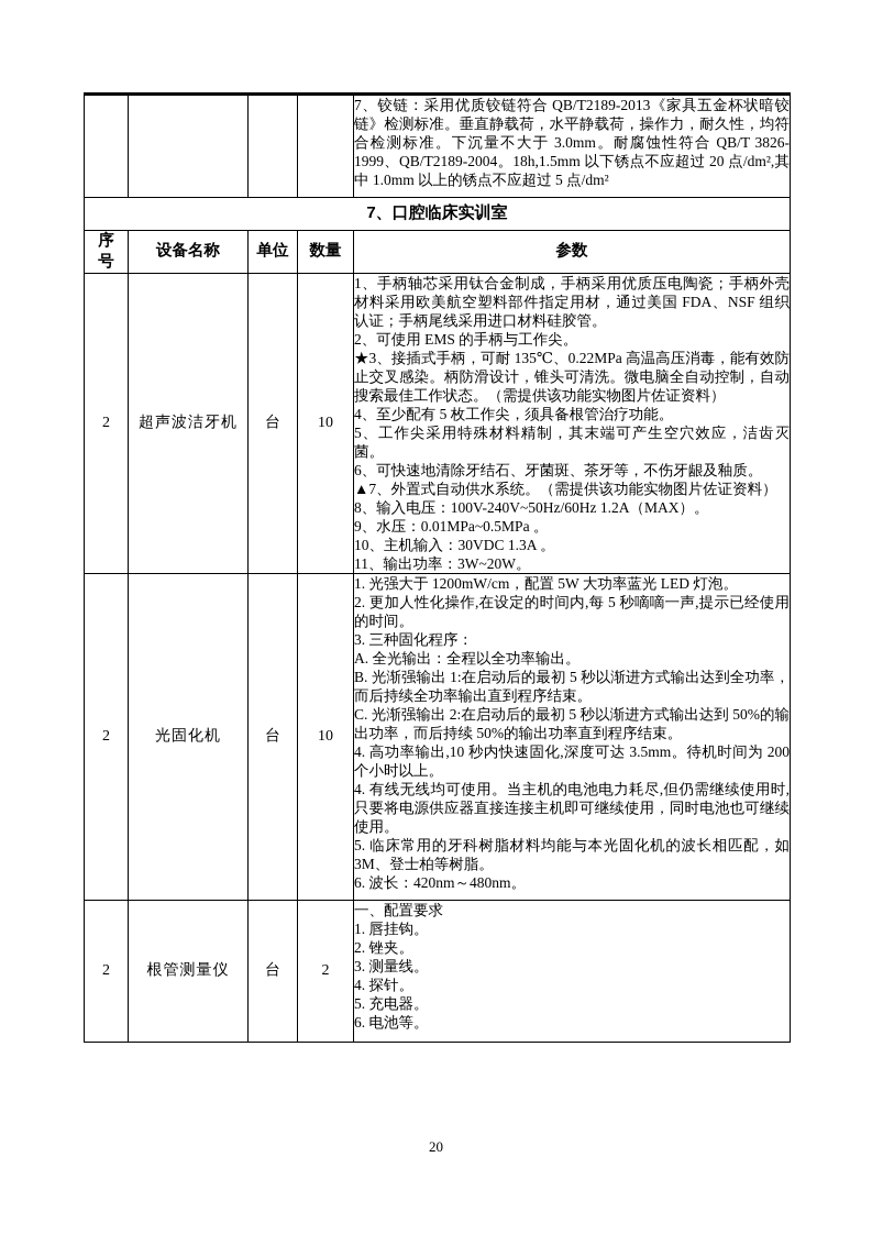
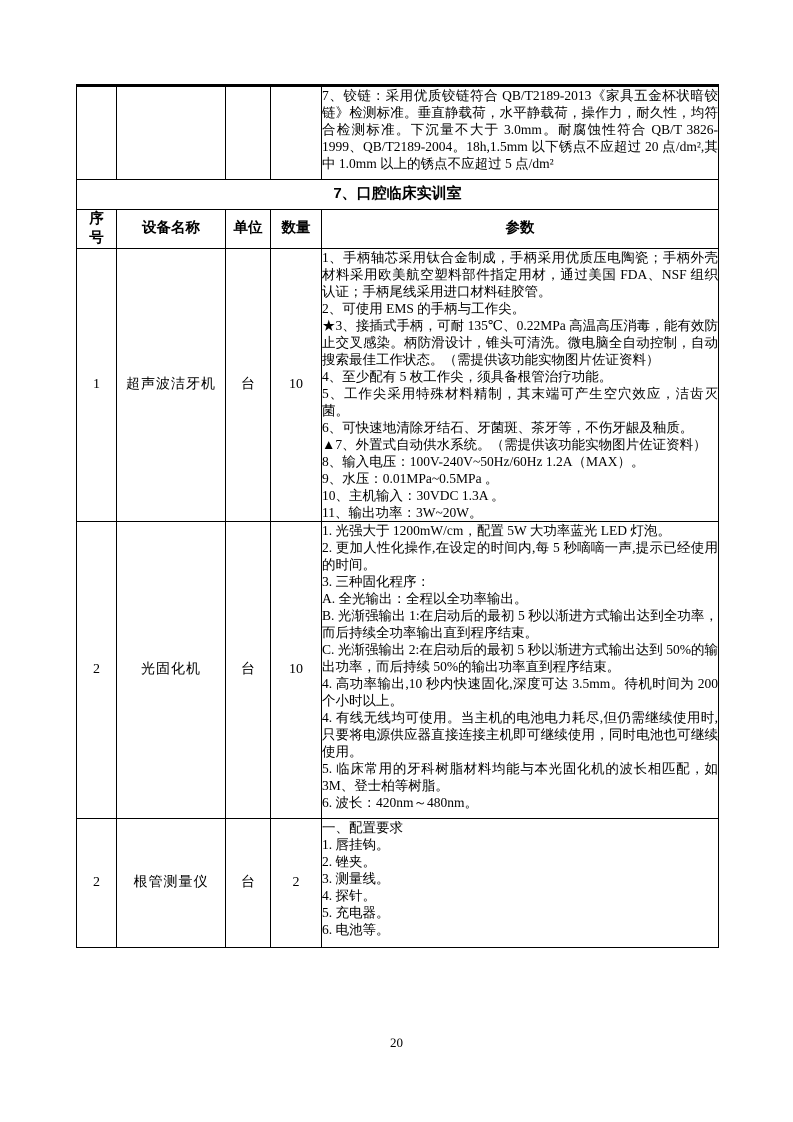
  				7、铰链：采用优质铰链符合 QB/T2189-2013《家具五金杯状暗铰链》检测标准。垂直静载荷，水平静载荷，操作力，耐久性，均符合检测标准。下沉量不大于 3.0mm。耐腐蚀性符合 QB/T 3826-1999、QB/T2189-2004。18h,1.5mm 以下锈点不应超过 20 点/dm²,其中 1.0mm 以上的锈点不应超过 5 点/dm²
  7、口腔临床实训室
  序号	设备名称	单位	数量	参数
- 2	超声波洁牙机	台	10	1、手柄轴芯采用钛合金制成，手柄采用优质压电陶瓷；手柄外壳材料采用欧美航空塑料部件指定用材，通过美国 FDA、NSF 组织认证；手柄尾线采用进口材料硅胶管。 2、可使用 EMS 的手柄与工作尖。 ★3、接插式手柄，可耐 135℃、0.22MPa 高温高压消毒，能有效防止交叉感染。柄防滑设计，锥头可清洗。微电脑全自动控制，自动搜索最佳工作状态。（需提供该功能实物图片佐证资料） 4、至少配有 5 枚工作尖，须具备根管治疗功能。 5、工作尖采用特殊材料精制，其末端可产生空穴效应，洁齿灭菌。 6、可快速地清除牙结石、牙菌斑、茶牙等，不伤牙龈及釉质。 ▲7、外置式自动供水系统。（需提供该功能实物图片佐证资料） 8、输入电压：100V-240V~50Hz/60Hz 1.2A（MAX）。 9、水压：0.01MPa~0.5MPa 。 10、主机输入：30VDC 1.3A 。 11、输出功率：3W~20W。
+ 1	超声波洁牙机	台	10	1、手柄轴芯采用钛合金制成，手柄采用优质压电陶瓷；手柄外壳材料采用欧美航空塑料部件指定用材，通过美国 FDA、NSF 组织认证；手柄尾线采用进口材料硅胶管。 2、可使用 EMS 的手柄与工作尖。 ★3、接插式手柄，可耐 135℃、0.22MPa 高温高压消毒，能有效防止交叉感染。柄防滑设计，锥头可清洗。微电脑全自动控制，自动搜索最佳工作状态。（需提供该功能实物图片佐证资料） 4、至少配有 5 枚工作尖，须具备根管治疗功能。 5、工作尖采用特殊材料精制，其末端可产生空穴效应，洁齿灭菌。 6、可快速地清除牙结石、牙菌斑、茶牙等，不伤牙龈及釉质。 ▲7、外置式自动供水系统。（需提供该功能实物图片佐证资料） 8、输入电压：100V-240V~50Hz/60Hz 1.2A（MAX）。 9、水压：0.01MPa~0.5MPa 。 10、主机输入：30VDC 1.3A 。 11、输出功率：3W~20W。
  2	光固化机	台	10	1. 光强大于 1200mW/cm，配置 5W 大功率蓝光 LED 灯泡。 2. 更加人性化操作,在设定的时间内,每 5 秒嘀嘀一声,提示已经使用的时间。 3. 三种固化程序： A. 全光输出：全程以全功率输出。 B. 光渐强输出 1:在启动后的最初 5 秒以渐进方式输出达到全功率，而后持续全功率输出直到程序结束。 C. 光渐强输出 2:在启动后的最初 5 秒以渐进方式输出达到 50%的输出功率，而后持续 50%的输出功率直到程序结束。 4. 高功率输出,10 秒内快速固化,深度可达 3.5mm。待机时间为 200 个小时以上。 4. 有线无线均可使用。当主机的电池电力耗尽,但仍需继续使用时,只要将电源供应器直接连接主机即可继续使用，同时电池也可继续使用。 5. 临床常用的牙科树脂材料均能与本光固化机的波长相匹配，如 3M、登士柏等树脂。 6. 波长：420nm～480nm。
  2	根管测量仪	台	2	一、配置要求 1. 唇挂钩。 2. 锉夹。 3. 测量线。 4. 探针。 5. 充电器。 6. 电池等。
  20
